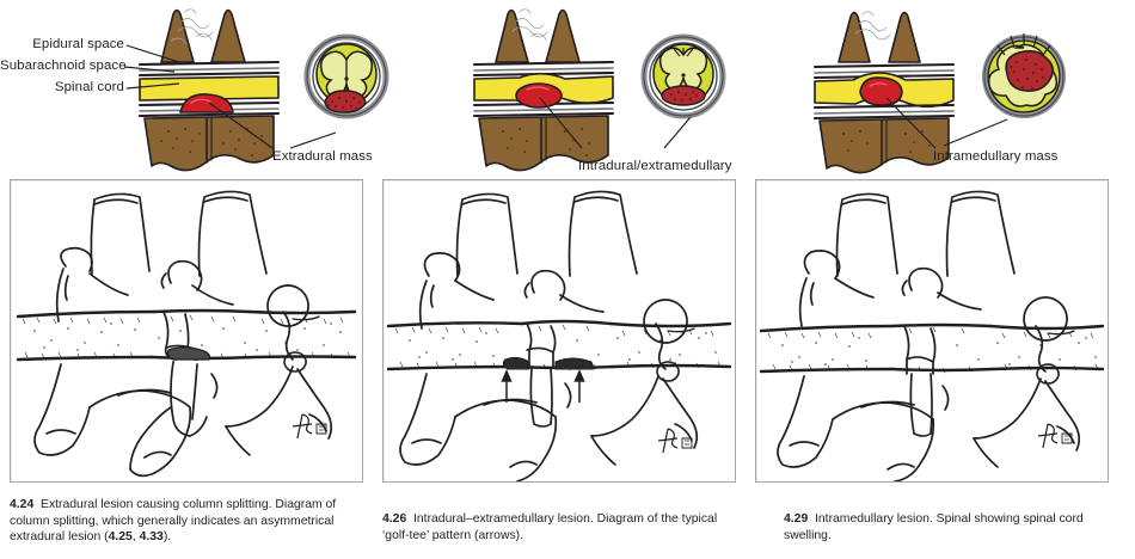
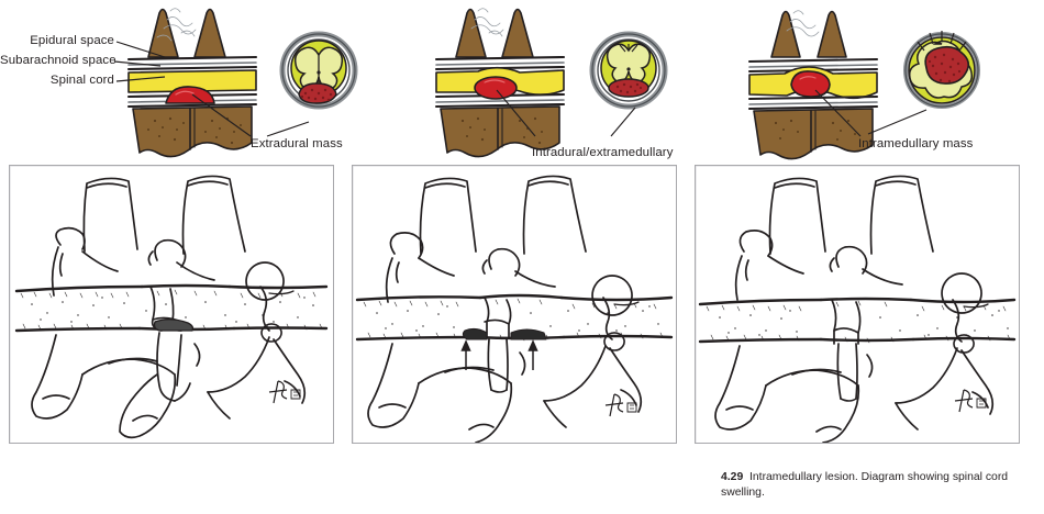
  Epidural space
  Subarachnoid space
  Spinal cord
  Extradural mass
  Intradural/extramedullary
  Intramedullary mass
- 4.24 Extradural lesion causing column splitting. Diagram of column splitting, which generally indicates an asymmetrical extradural lesion (4.25, 4.33).
- 4.26 Intradural–extramedullary lesion. Diagram of the typical ‘golf-tee’ pattern (arrows).
- 4.29 Intramedullary lesion. Spinal showing spinal cord swelling.
+ 4.29 Intramedullary lesion. Diagram showing spinal cord swelling.
